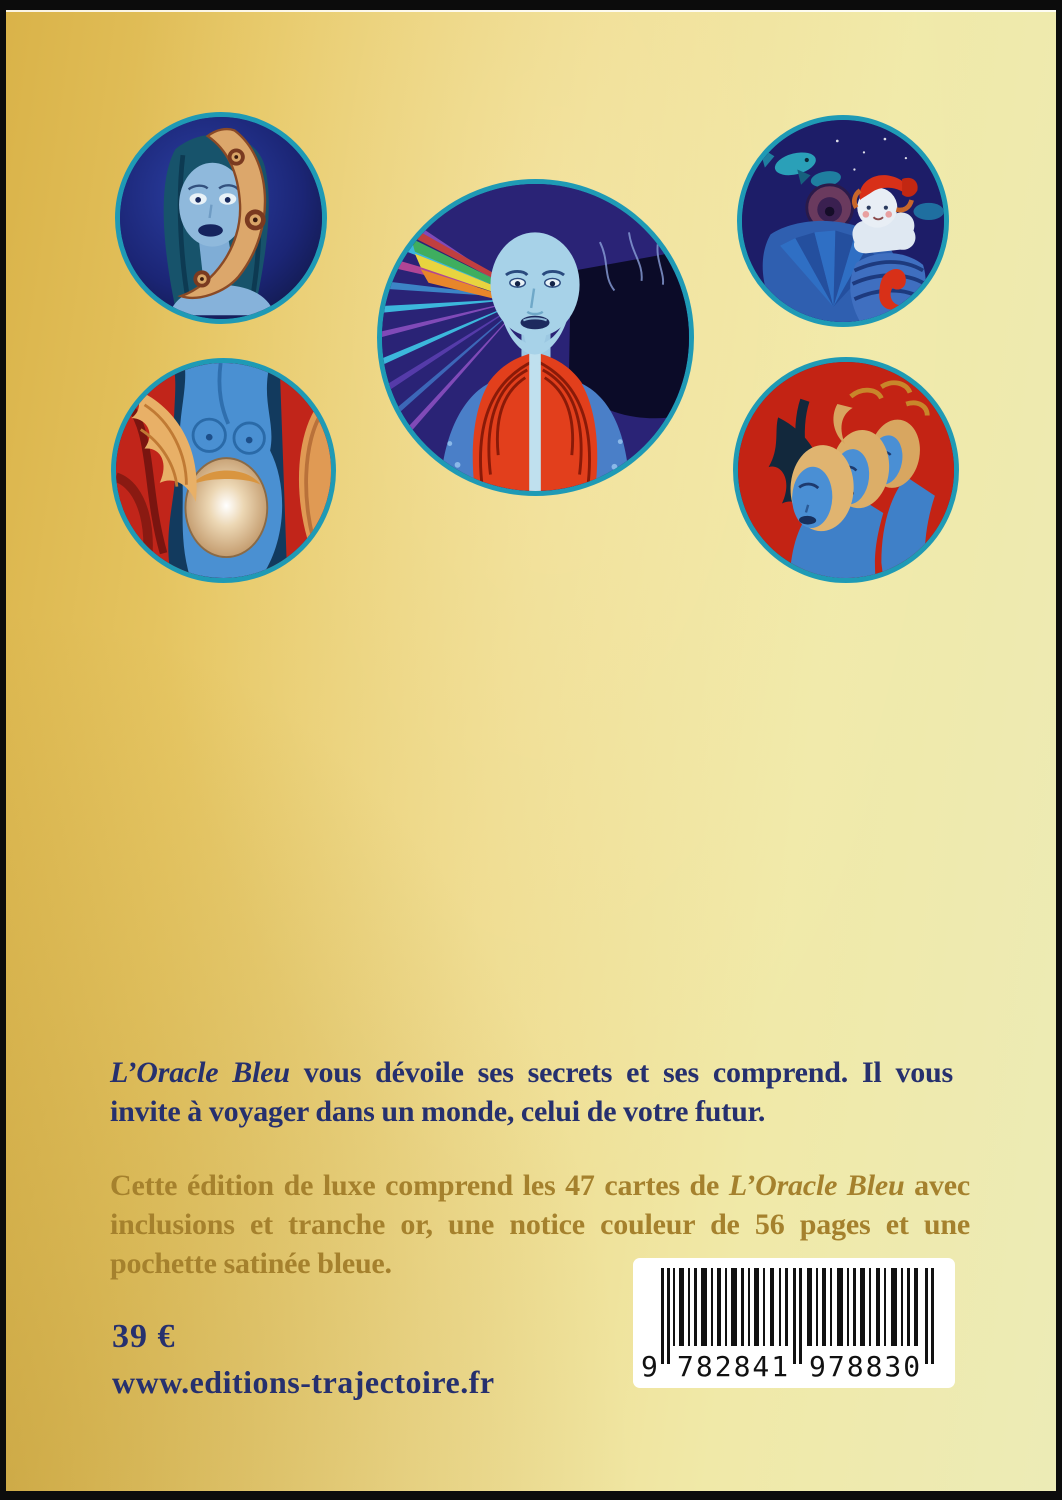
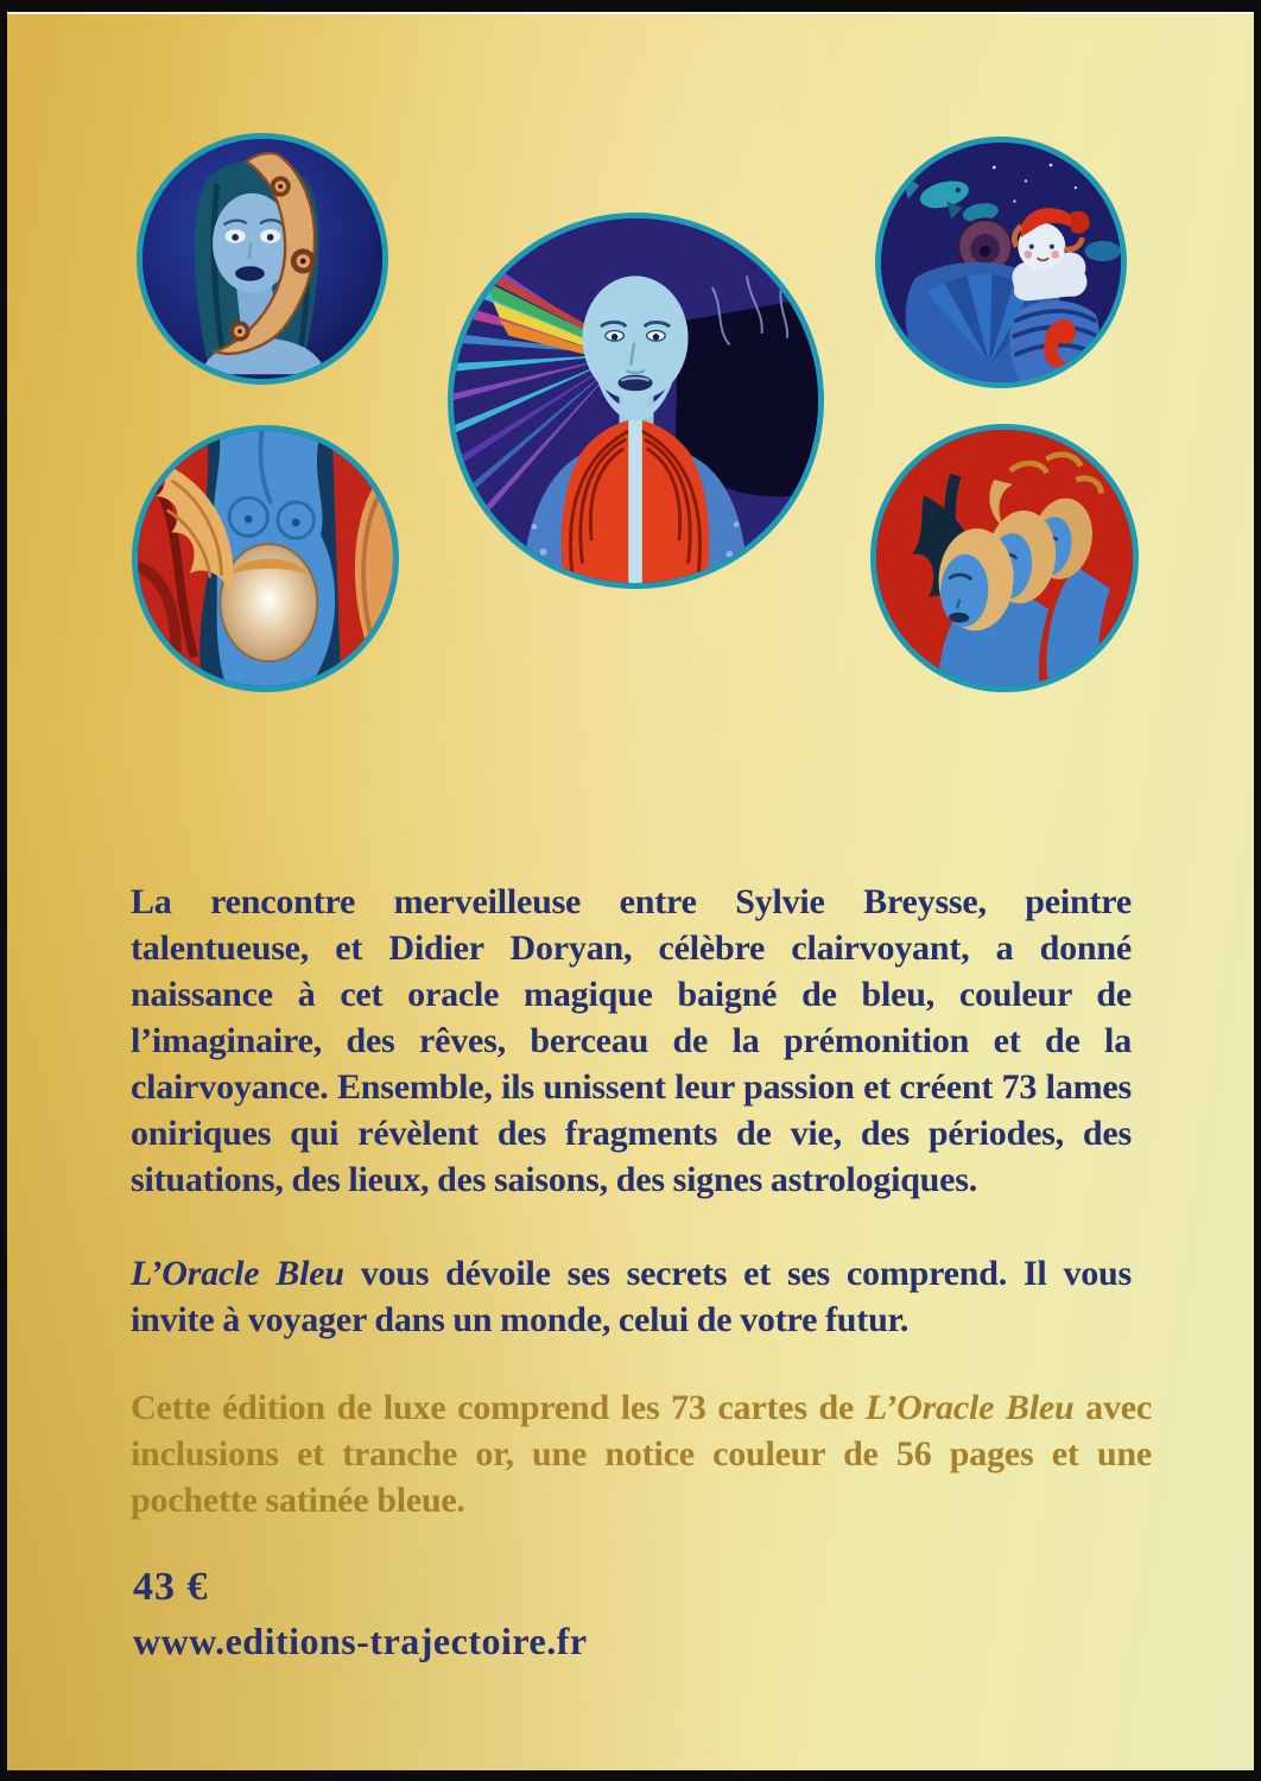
+ La rencontre merveilleuse entre Sylvie Breysse, peintre talentueuse, et Didier Doryan, célèbre clairvoyant, a donné naissance à cet oracle magique baigné de bleu, couleur de l’imaginaire, des rêves, berceau de la prémonition et de la clairvoyance. Ensemble, ils unissent leur passion et créent 73 lames oniriques qui révèlent des fragments de vie, des périodes, des situations, des lieux, des saisons, des signes astrologiques.
  L’Oracle Bleu vous dévoile ses secrets et ses comprend. Il vous invite à voyager dans un monde, celui de votre futur.
- Cette édition de luxe comprend les 47 cartes de L’Oracle Bleu avec inclusions et tranche or, une notice couleur de 56 pages et une pochette satinée bleue.
+ Cette édition de luxe comprend les 73 cartes de L’Oracle Bleu avec inclusions et tranche or, une notice couleur de 56 pages et une pochette satinée bleue.
- 39 €
+ 43 €
  www.editions-trajectoire.fr
- 9
- 782841
- 978830
